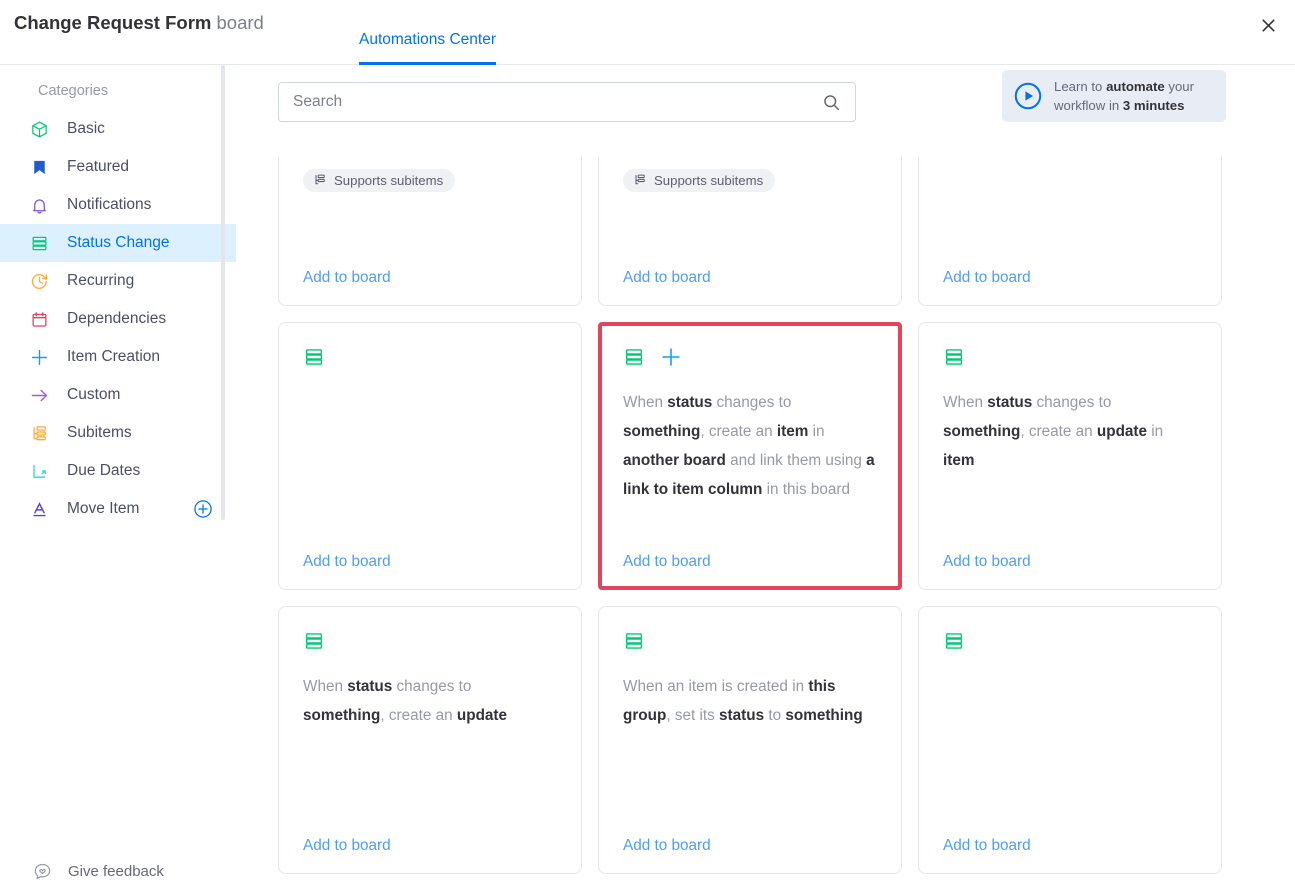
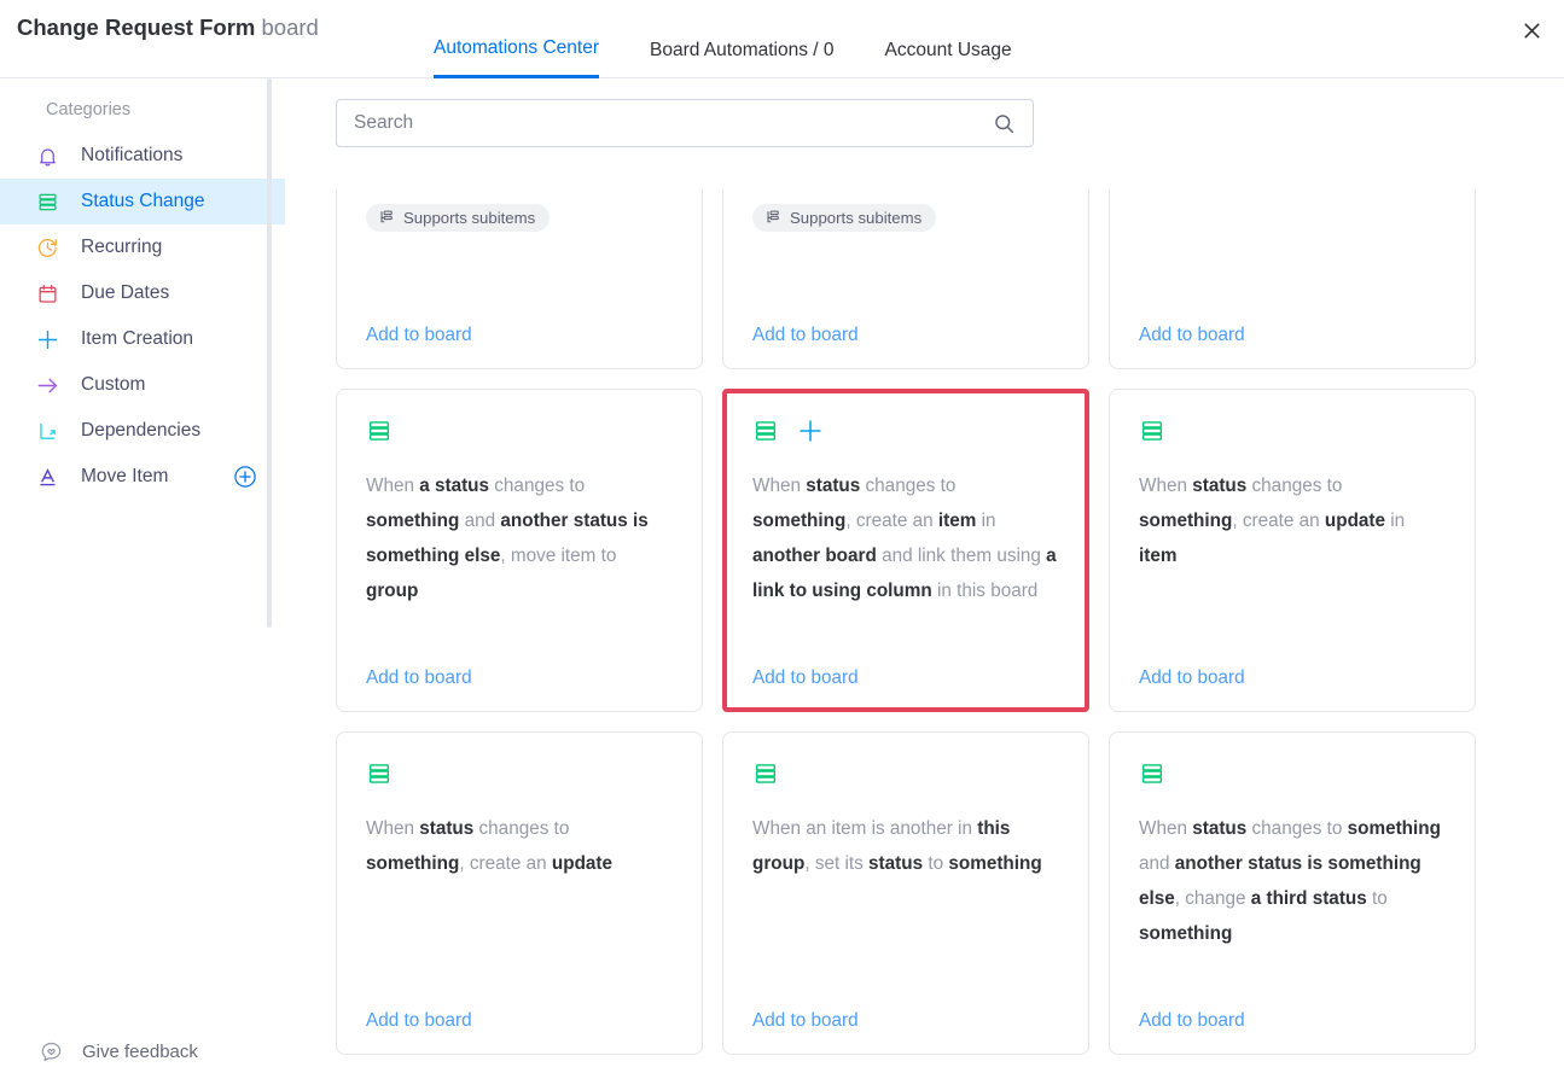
  Change Request Form board
  Automations Center
+ Board Automations / 0
+ Account Usage
  Categories
- Basic
- Featured
  Notifications
  Status Change
  Recurring
- Dependencies
+ Due Dates
  Item Creation
  Custom
- Subitems
- Due Dates
+ Dependencies
  Move Item
  Give feedback
  Search
- Learn to automate your
- workflow in 3 minutes
  Supports subitems
  Add to board
  Supports subitems
  Add to board
  Add to board
+ When a status changes to something and another status is something else, move item to group
  Add to board
- When status changes to something, create an item in another board and link them using a link to item column in this board
+ When status changes to something, create an item in another board and link them using a link to using column in this board
  Add to board
  When status changes to something, create an update in item
  Add to board
  When status changes to something, create an update
  Add to board
- When an item is created in this group, set its status to something
+ When an item is another in this group, set its status to something
  Add to board
+ When status changes to something and another status is something else, change a third status to something
  Add to board
